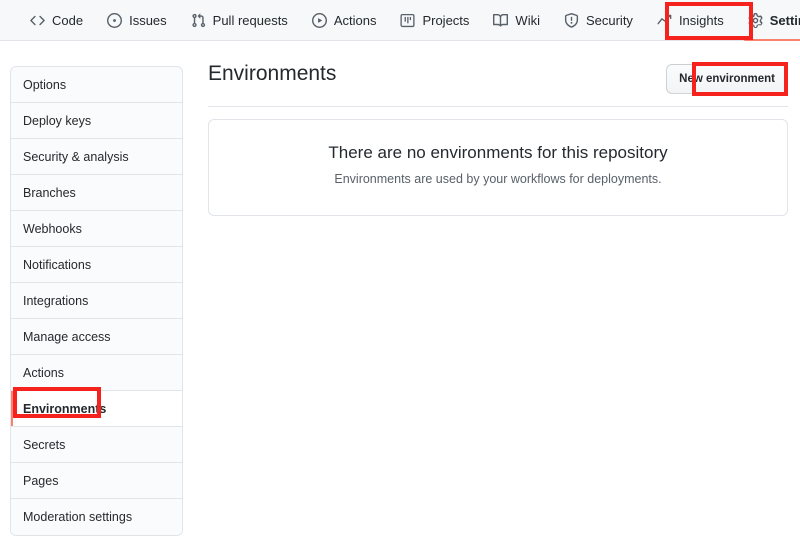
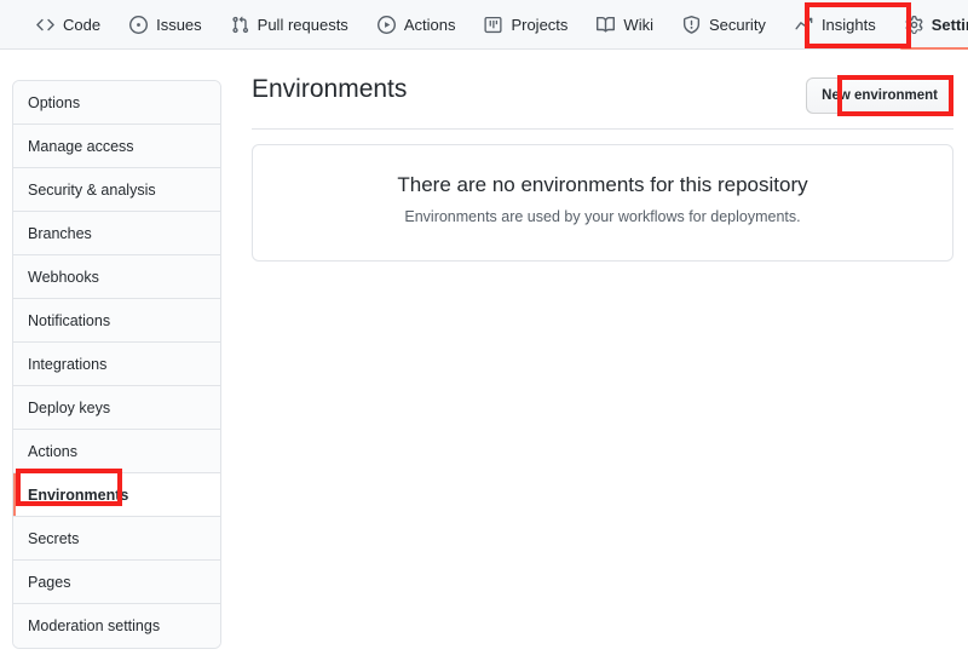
  Code
  Issues
  Pull requests
  Actions
  Projects
  Wiki
  Security
  Insights
  Options
- Deploy keys
+ Manage access
  Security & analysis
  Branches
  Webhooks
  Notifications
  Integrations
- Manage access
+ Deploy keys
  Actions
  Environments
  Secrets
  Pages
  Moderation settings
  Environments
  New environment
  There are no environments for this repository
  Environments are used by your workflows for deployments.
